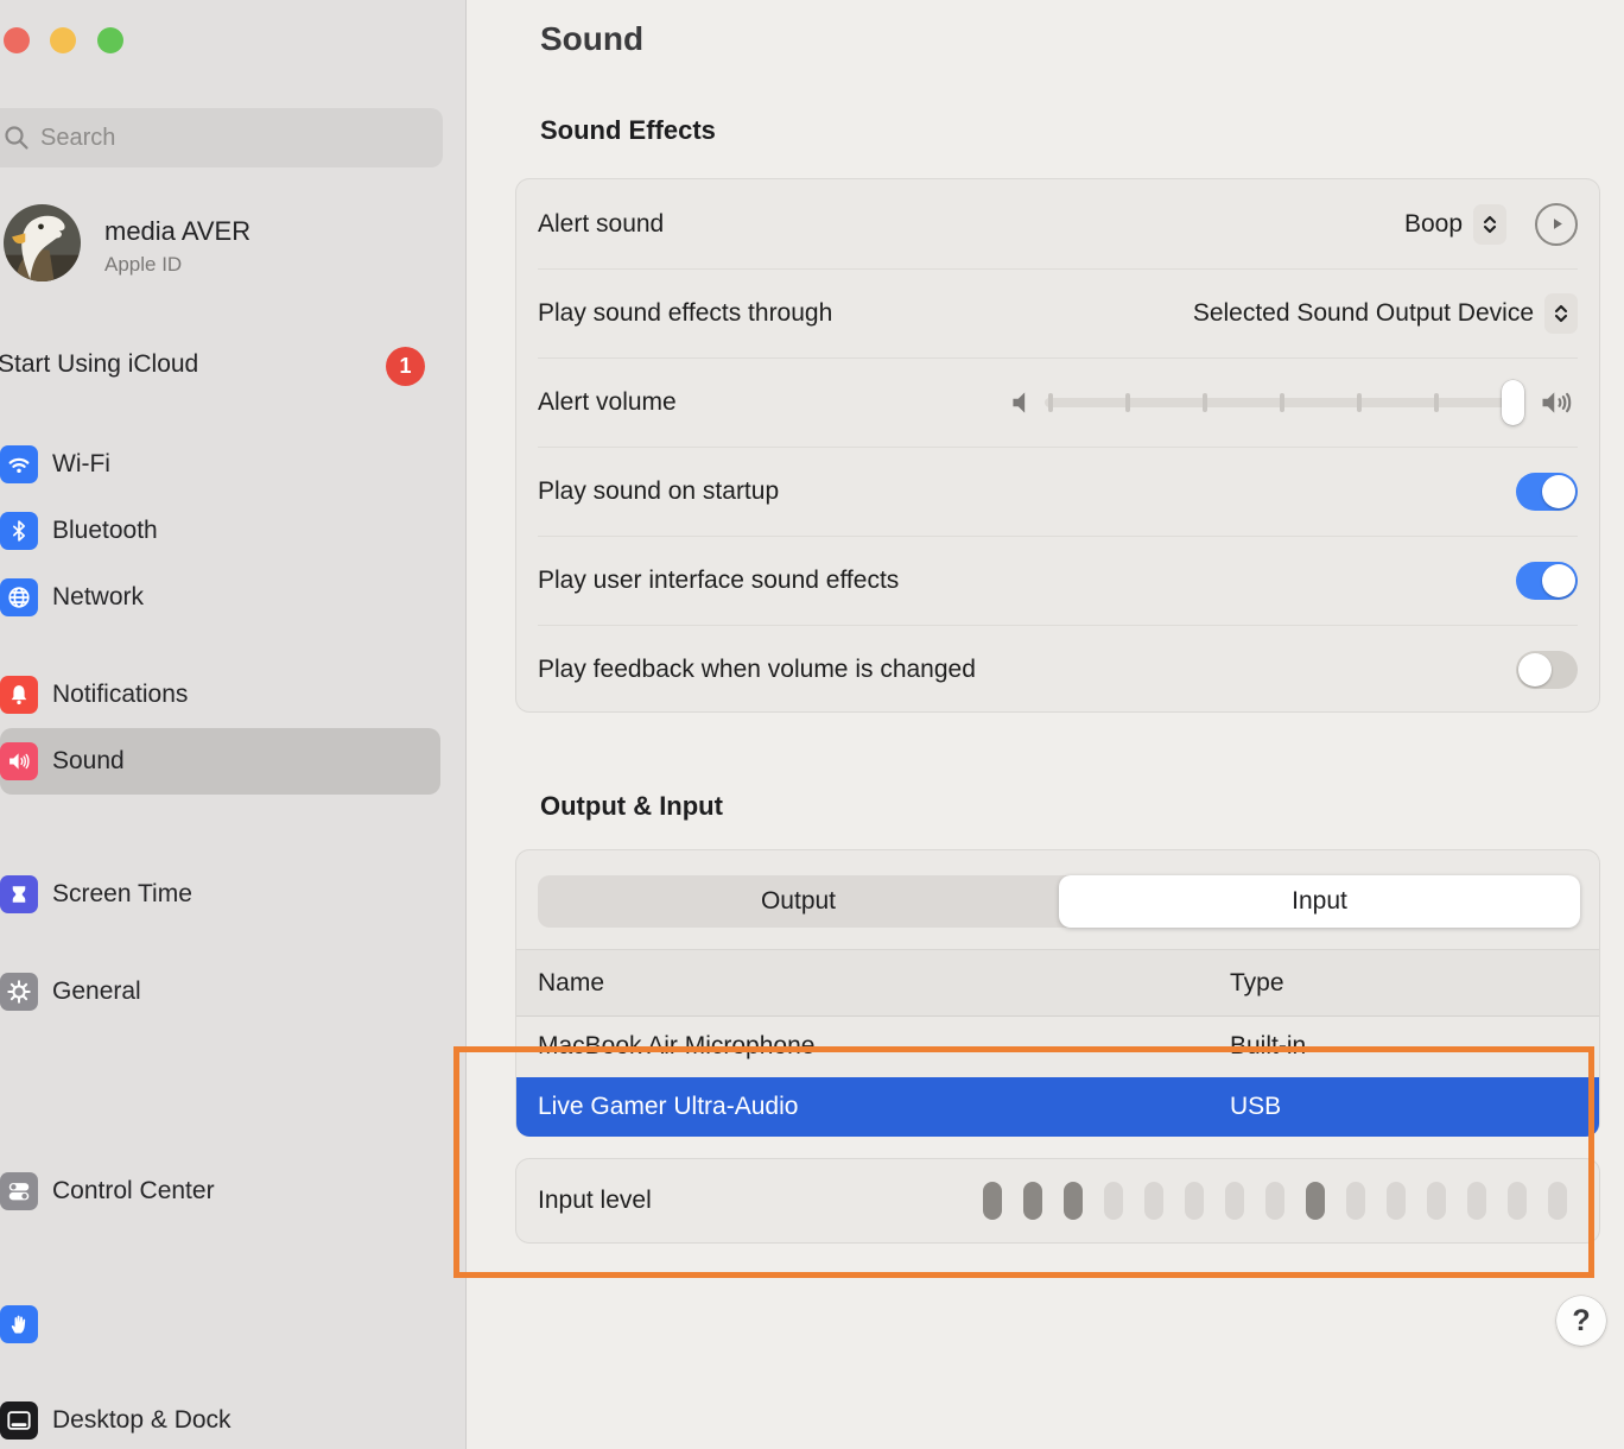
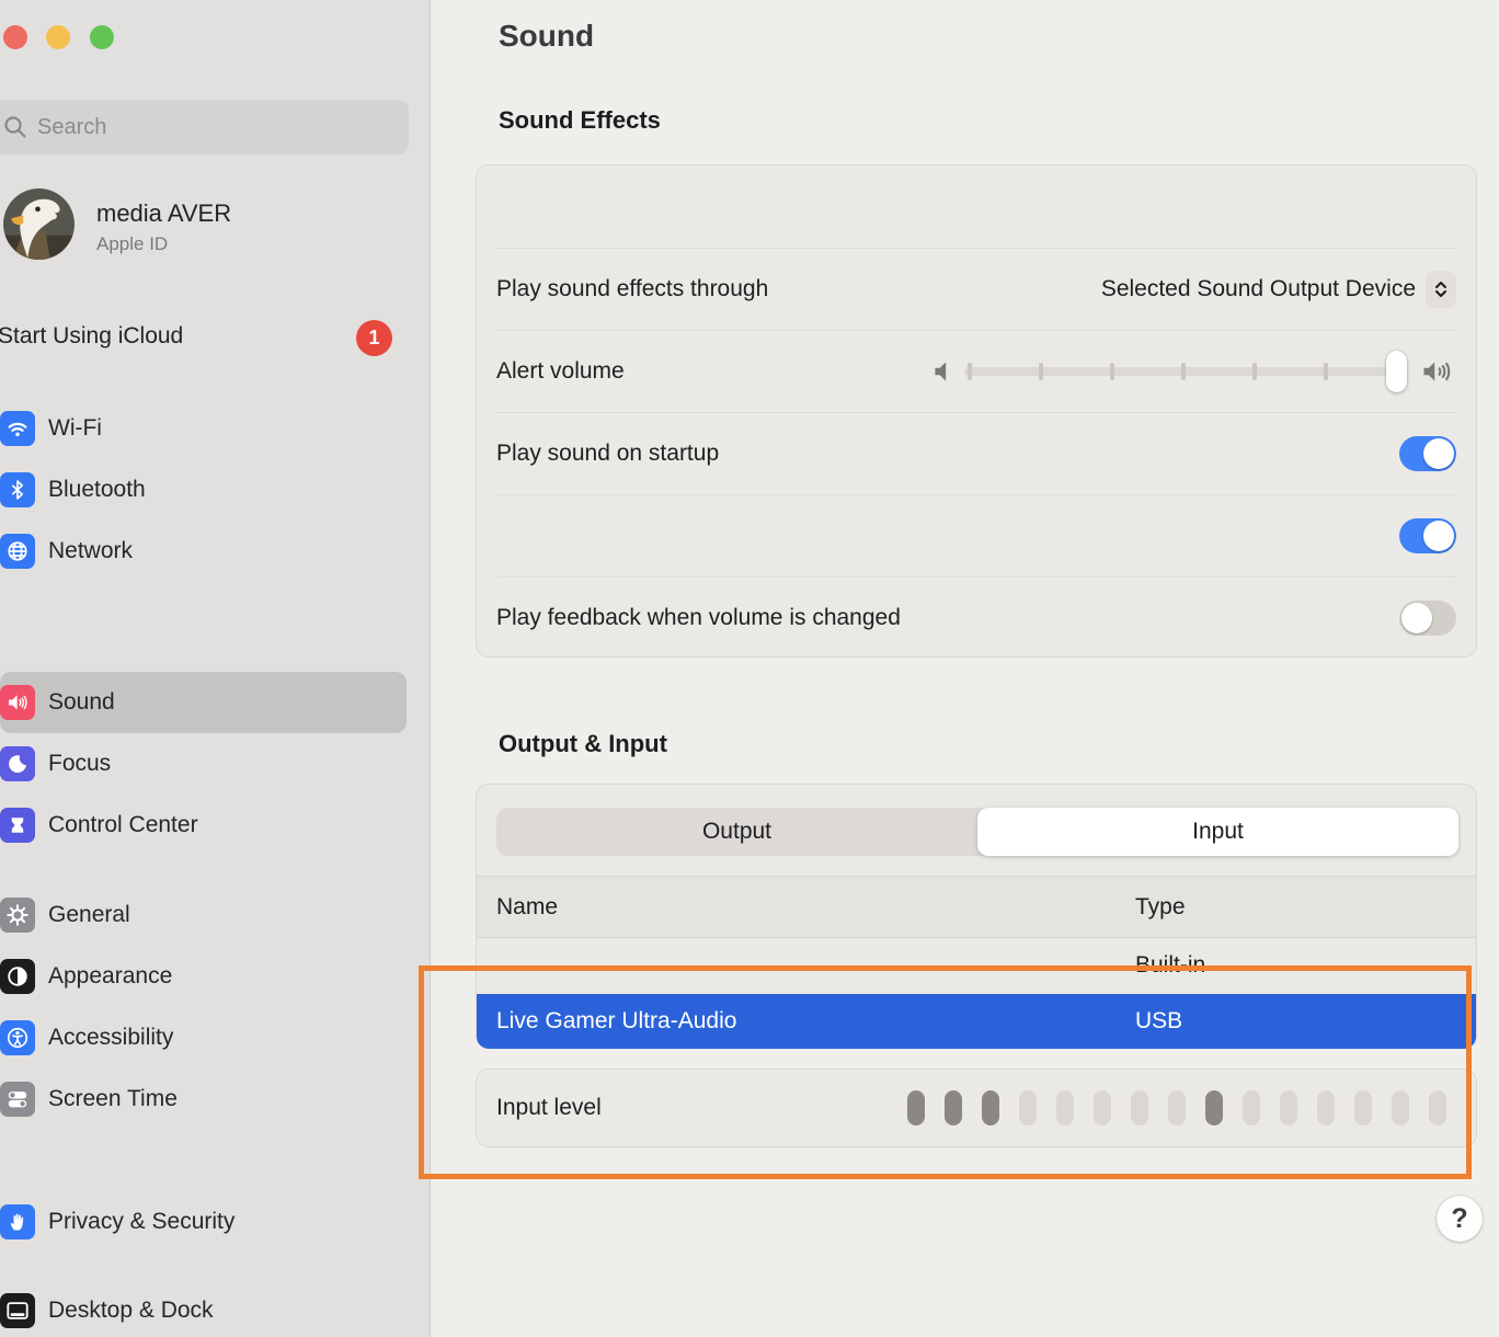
  Search
  media AVER
  Apple ID
  Start Using iCloud
  1
  Wi-Fi
  Bluetooth
  Network
- Notifications
  Sound
+ Focus
- Screen Time
+ Control Center
  General
+ Appearance
+ Accessibility
- Control Center
+ Screen Time
+ Privacy & Security
  Desktop & Dock
  Sound
  Sound Effects
- Alert sound
- Boop
  Play sound effects through
  Selected Sound Output Device
  Alert volume
  Play sound on startup
- Play user interface sound effects
  Play feedback when volume is changed
  Output & Input
  Output
  Input
  Name
  Type
- MacBook Air Microphone
  Built-in
  Live Gamer Ultra-Audio
  USB
  Input level
  ?
